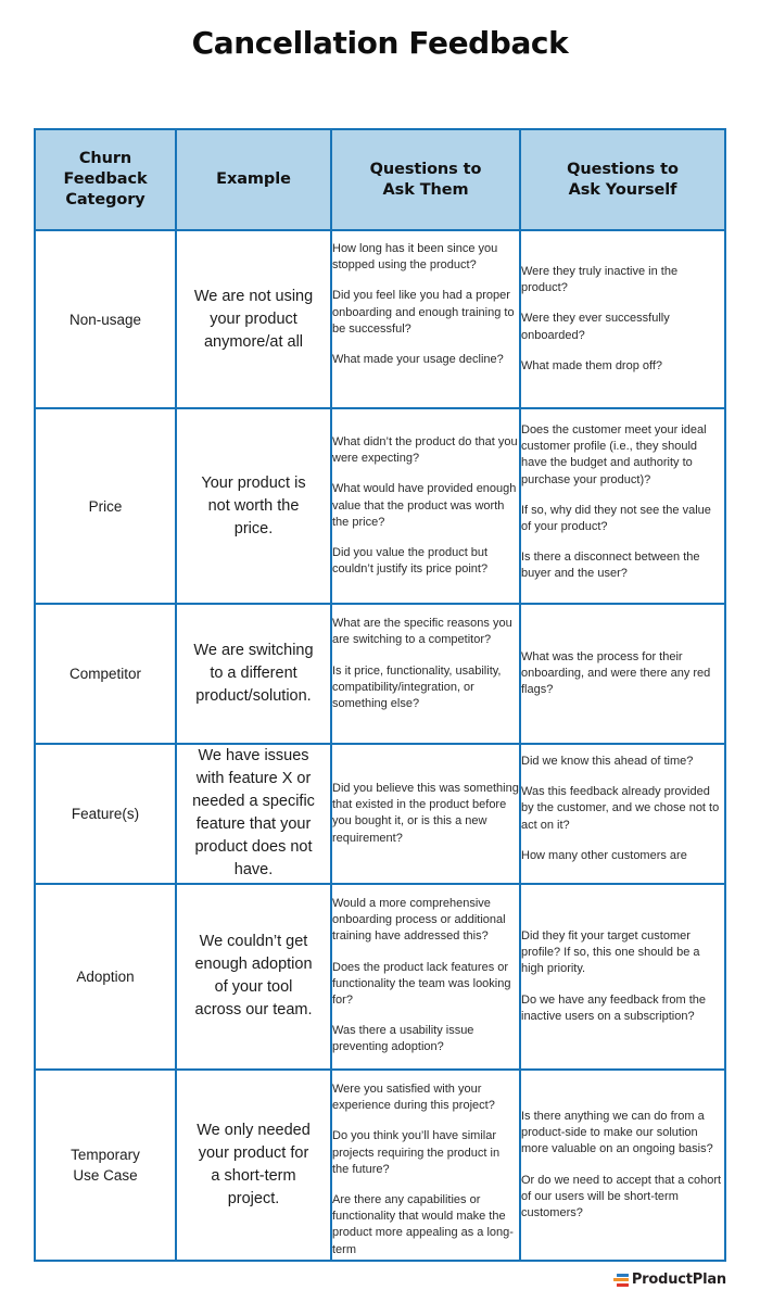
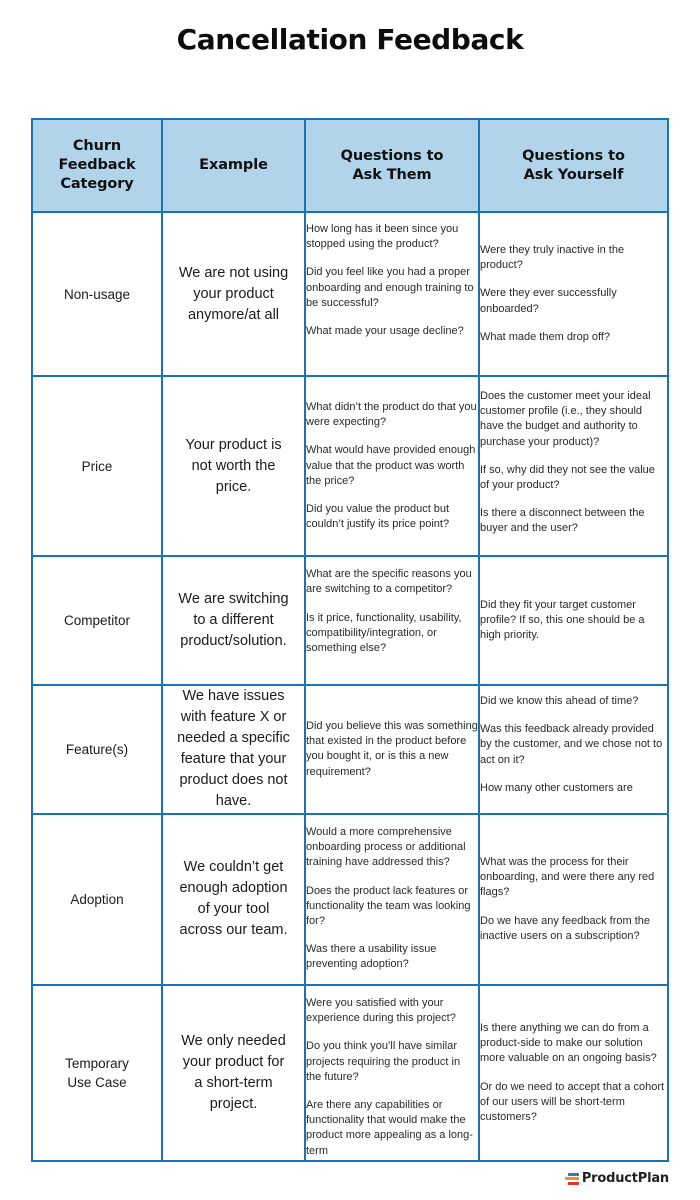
  Cancellation Feedback
  Churn Feedback Category	Example	Questions to Ask Them	Questions to Ask Yourself
  Non-usage	We are not using your product anymore/at all	How long has it been since you stopped using the product? Did you feel like you had a proper onboarding and enough training to be successful? What made your usage decline?	Were they truly inactive in the product? Were they ever successfully onboarded? What made them drop off?
  Price	Your product is not worth the price.	What didn’t the product do that you were expecting? What would have provided enough value that the product was worth the price? Did you value the product but couldn’t justify its price point?	Does the customer meet your ideal customer profile (i.e., they should have the budget and authority to purchase your product)? If so, why did they not see the value of your product? Is there a disconnect between the buyer and the user?
- Competitor	We are switching to a different product/solution.	What are the specific reasons you are switching to a competitor? Is it price, functionality, usability, compatibility/integration, or something else?	What was the process for their onboarding, and were there any red flags?
+ Competitor	We are switching to a different product/solution.	What are the specific reasons you are switching to a competitor? Is it price, functionality, usability, compatibility/integration, or something else?	Did they fit your target customer profile? If so, this one should be a high priority.
  Feature(s)	We have issues with feature X or needed a specific feature that your product does not have.	Did you believe this was something that existed in the product before you bought it, or is this a new requirement?	Did we know this ahead of time? Was this feedback already provided by the customer, and we chose not to act on it? How many other customers are
- Adoption	We couldn’t get enough adoption of your tool across our team.	Would a more comprehensive onboarding process or additional training have addressed this? Does the product lack features or functionality the team was looking for? Was there a usability issue preventing adoption?	Did they fit your target customer profile? If so, this one should be a high priority. Do we have any feedback from the inactive users on a subscription?
+ Adoption	We couldn’t get enough adoption of your tool across our team.	Would a more comprehensive onboarding process or additional training have addressed this? Does the product lack features or functionality the team was looking for? Was there a usability issue preventing adoption?	What was the process for their onboarding, and were there any red flags? Do we have any feedback from the inactive users on a subscription?
  Temporary Use Case	We only needed your product for a short-term project.	Were you satisfied with your experience during this project? Do you think you’ll have similar projects requiring the product in the future? Are there any capabilities or functionality that would make the product more appealing as a long-term	Is there anything we can do from a product-side to make our solution more valuable on an ongoing basis? Or do we need to accept that a cohort of our users will be short-term customers?
  ProductPlan
